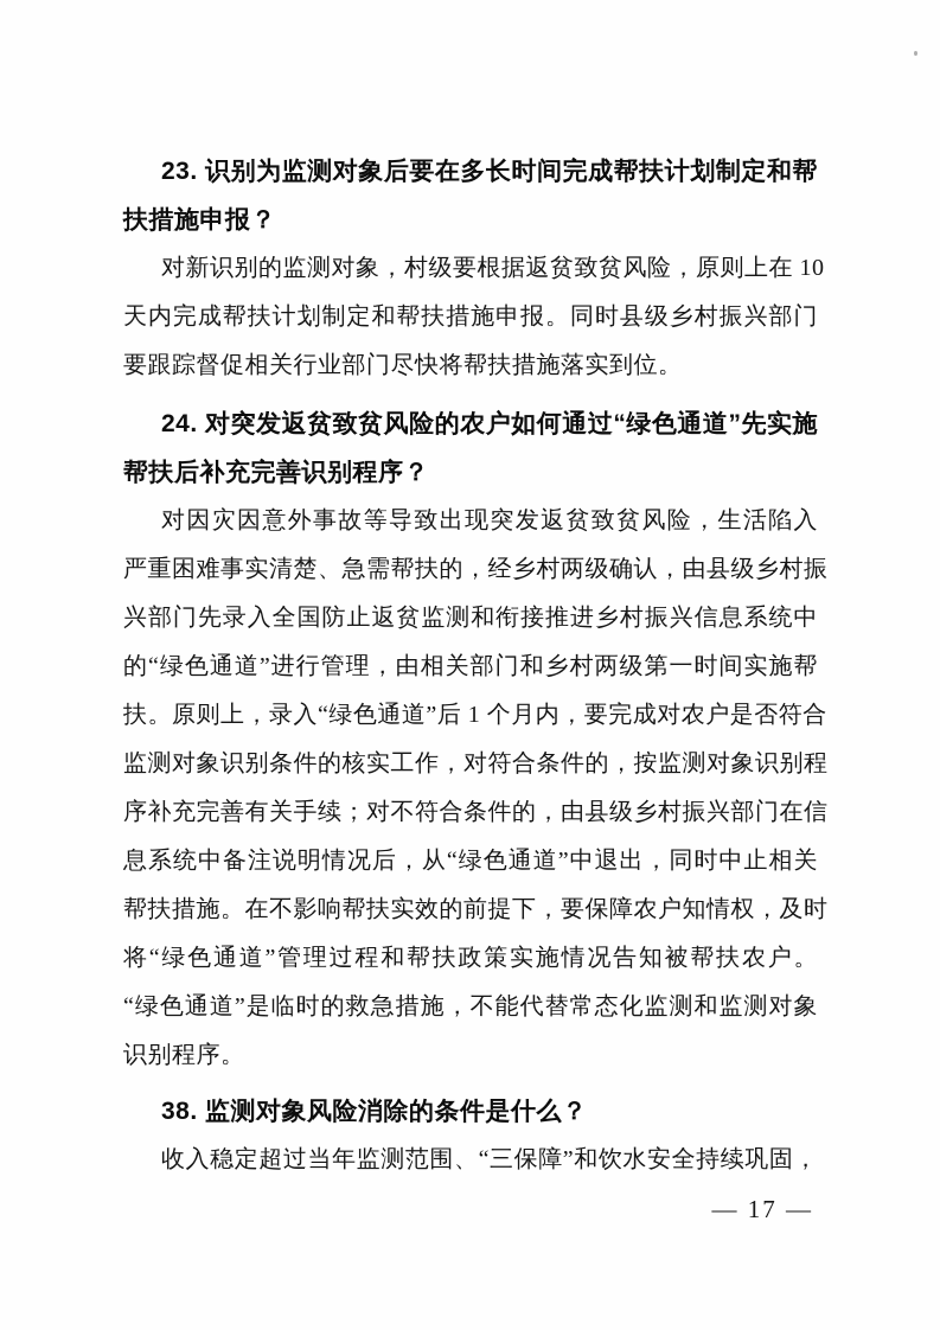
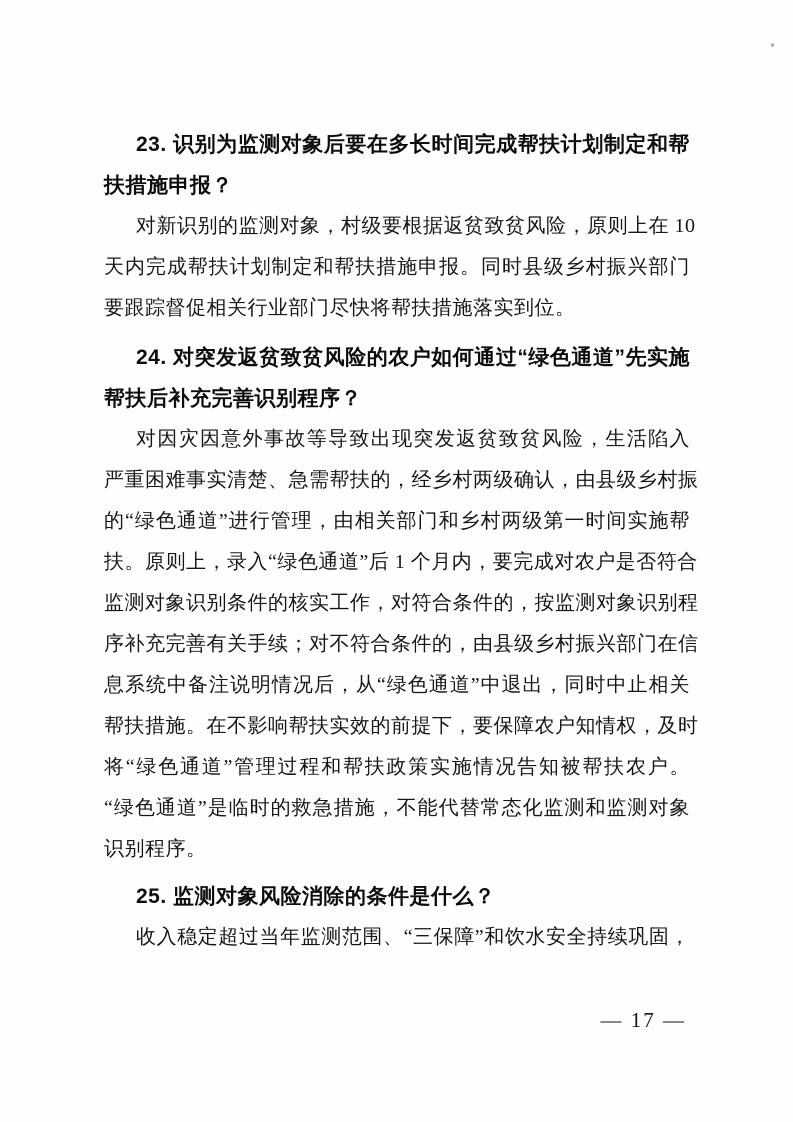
  23. 识别为监测对象后要在多长时间完成帮扶计划制定和帮
  扶措施申报？
  对新识别的监测对象，村级要根据返贫致贫风险，原则上在 10
  天内完成帮扶计划制定和帮扶措施申报。同时县级乡村振兴部门
  要跟踪督促相关行业部门尽快将帮扶措施落实到位。
  24. 对突发返贫致贫风险的农户如何通过“绿色通道”先实施
  帮扶后补充完善识别程序？
  对因灾因意外事故等导致出现突发返贫致贫风险，生活陷入
  严重困难事实清楚、急需帮扶的，经乡村两级确认，由县级乡村振
- 兴部门先录入全国防止返贫监测和衔接推进乡村振兴信息系统中
  的“绿色通道”进行管理，由相关部门和乡村两级第一时间实施帮
  扶。原则上，录入“绿色通道”后 1 个月内，要完成对农户是否符合
  监测对象识别条件的核实工作，对符合条件的，按监测对象识别程
  序补充完善有关手续；对不符合条件的，由县级乡村振兴部门在信
  息系统中备注说明情况后，从“绿色通道”中退出，同时中止相关
  帮扶措施。在不影响帮扶实效的前提下，要保障农户知情权，及时
  将“绿色通道”管理过程和帮扶政策实施情况告知被帮扶农户。
  “绿色通道”是临时的救急措施，不能代替常态化监测和监测对象
  识别程序。
- 38. 监测对象风险消除的条件是什么？
+ 25. 监测对象风险消除的条件是什么？
  收入稳定超过当年监测范围、“三保障”和饮水安全持续巩固，
  — 17 —
